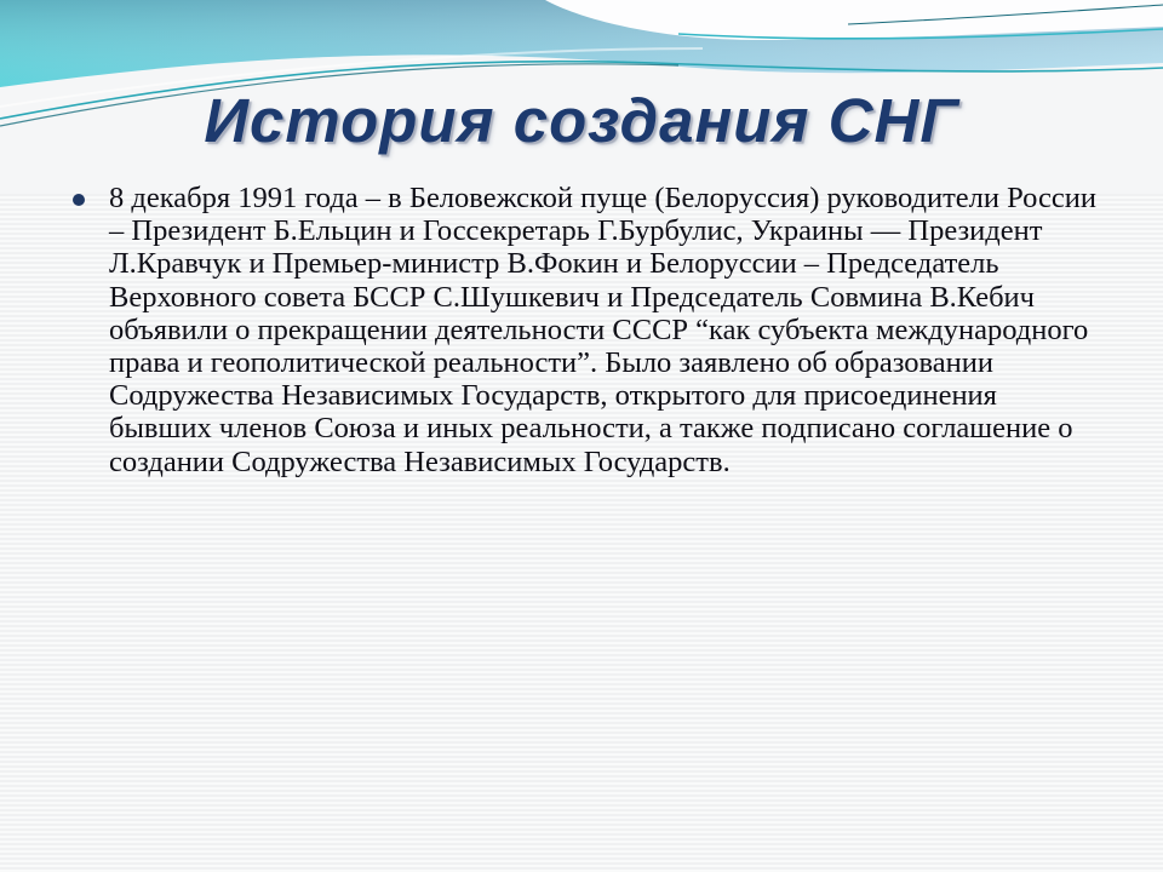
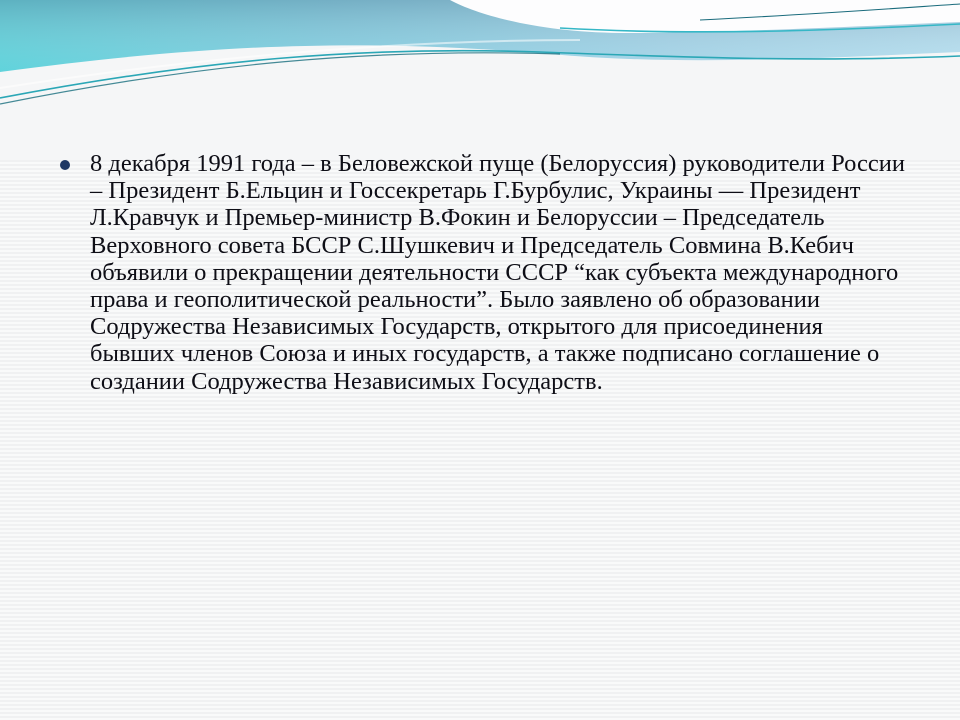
- История создания СНГ
- 8 декабря 1991 года – в Беловежской пуще (Белоруссия) руководители России – Президент Б.Ельцин и Госсекретарь Г.Бурбулис, Украины — Президент Л.Кравчук и Премьер-министр В.Фокин и Белоруссии – Председатель Верховного совета БССР С.Шушкевич и Председатель Совмина В.Кебич объявили о прекращении деятельности СССР “как субъекта международного права и геополитической реальности”. Было заявлено об образовании Содружества Независимых Государств, открытого для присоединения бывших членов Союза и иных реальности, а также подписано соглашение о создании Содружества Независимых Государств.
+ 8 декабря 1991 года – в Беловежской пуще (Белоруссия) руководители России – Президент Б.Ельцин и Госсекретарь Г.Бурбулис, Украины — Президент Л.Кравчук и Премьер-министр В.Фокин и Белоруссии – Председатель Верховного совета БССР С.Шушкевич и Председатель Совмина В.Кебич объявили о прекращении деятельности СССР “как субъекта международного права и геополитической реальности”. Было заявлено об образовании Содружества Независимых Государств, открытого для присоединения бывших членов Союза и иных государств, а также подписано соглашение о создании Содружества Независимых Государств.
